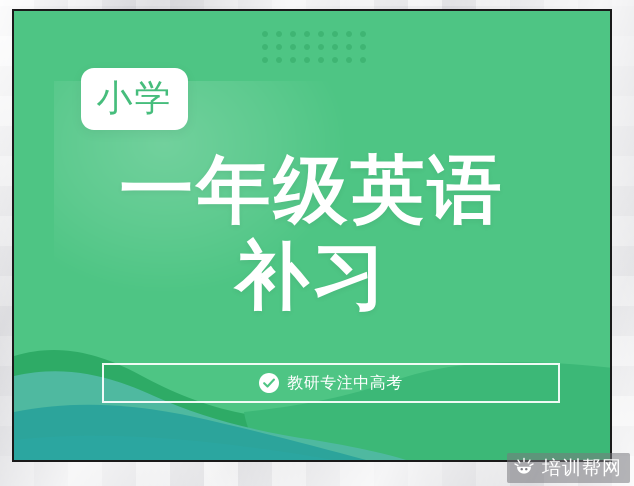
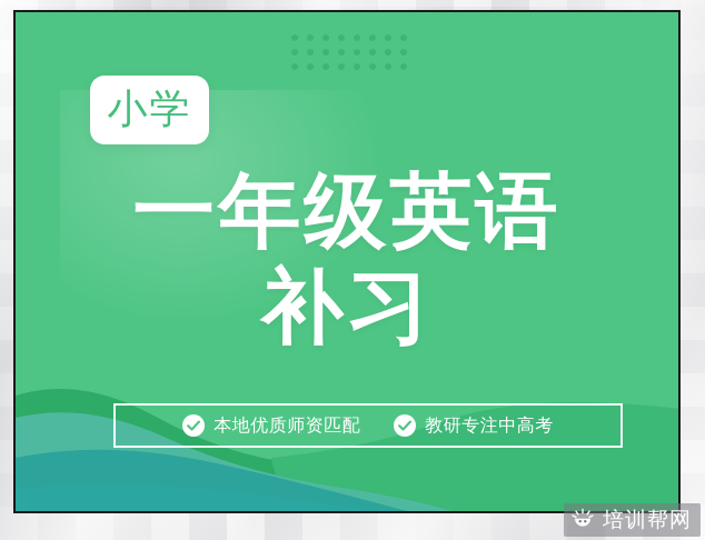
  小学
  一年级英语
  补习
+ 本地优质师资匹配
  教研专注中高考
  培训帮网
